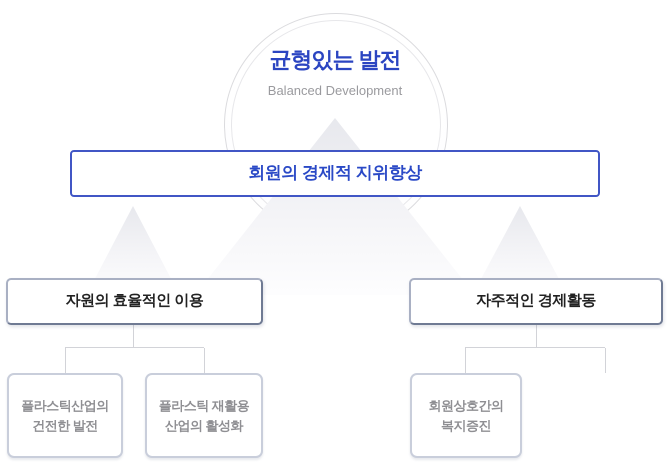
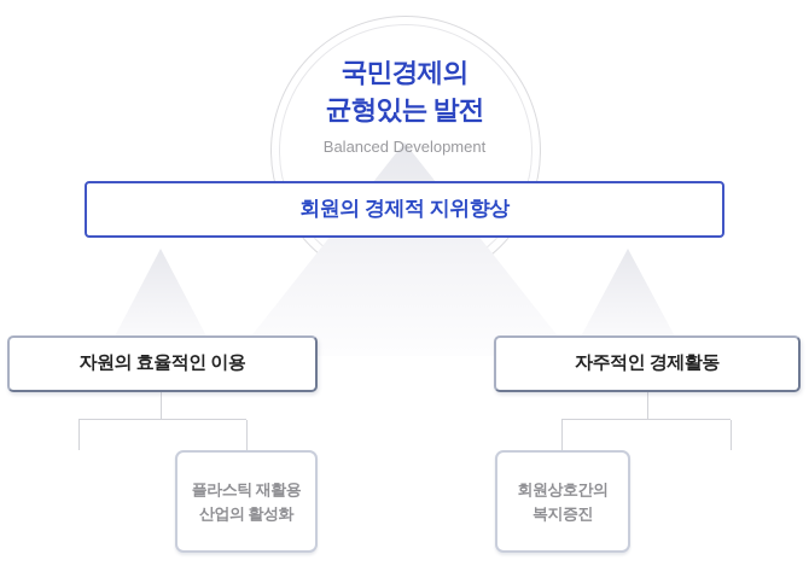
+ 국민경제의
  균형있는 발전
  Balanced Development
  회원의 경제적 지위향상
  자원의 효율적인 이용
  자주적인 경제활동
- 플라스틱산업의
- 건전한 발전
  플라스틱 재활용
  산업의 활성화
  회원상호간의
  복지증진
